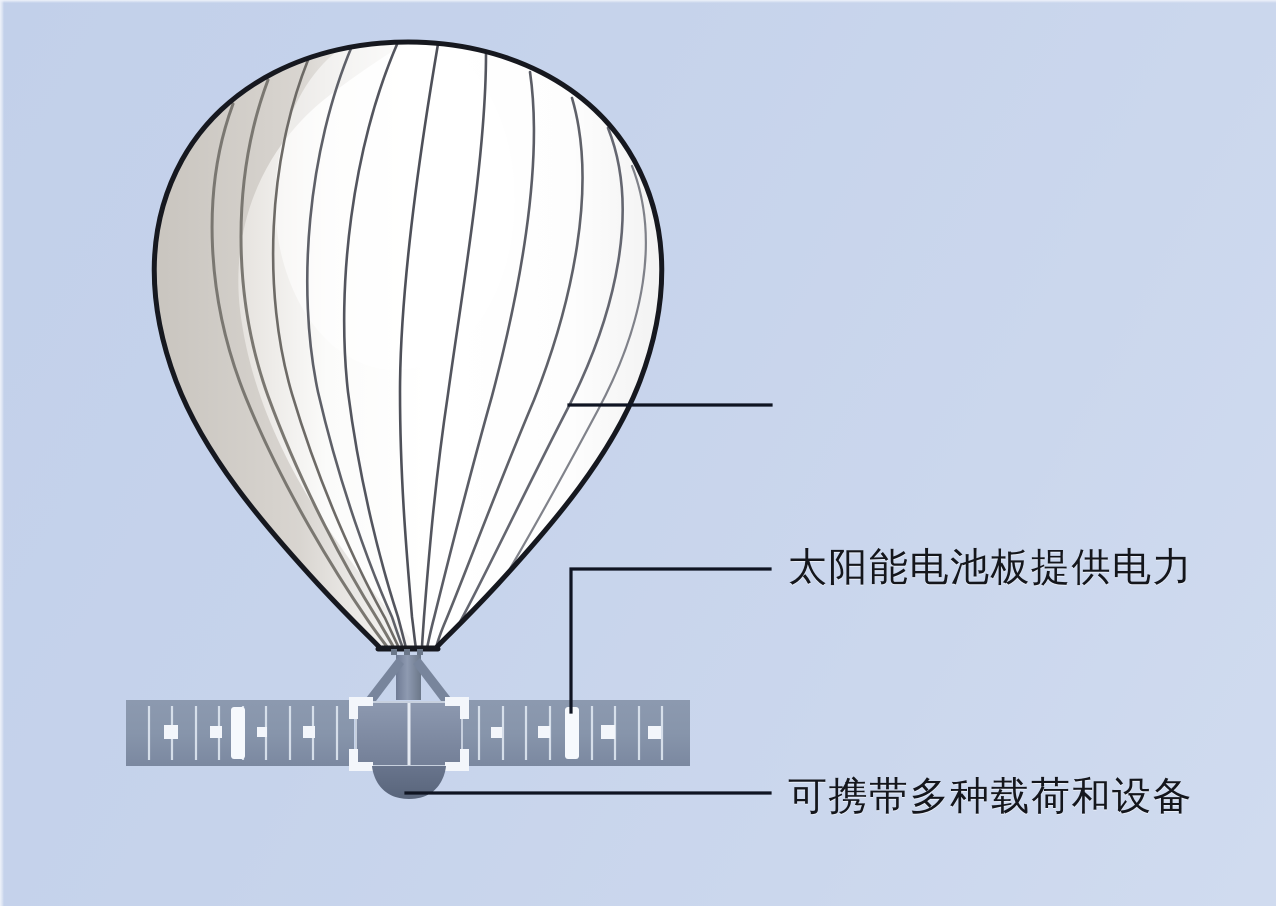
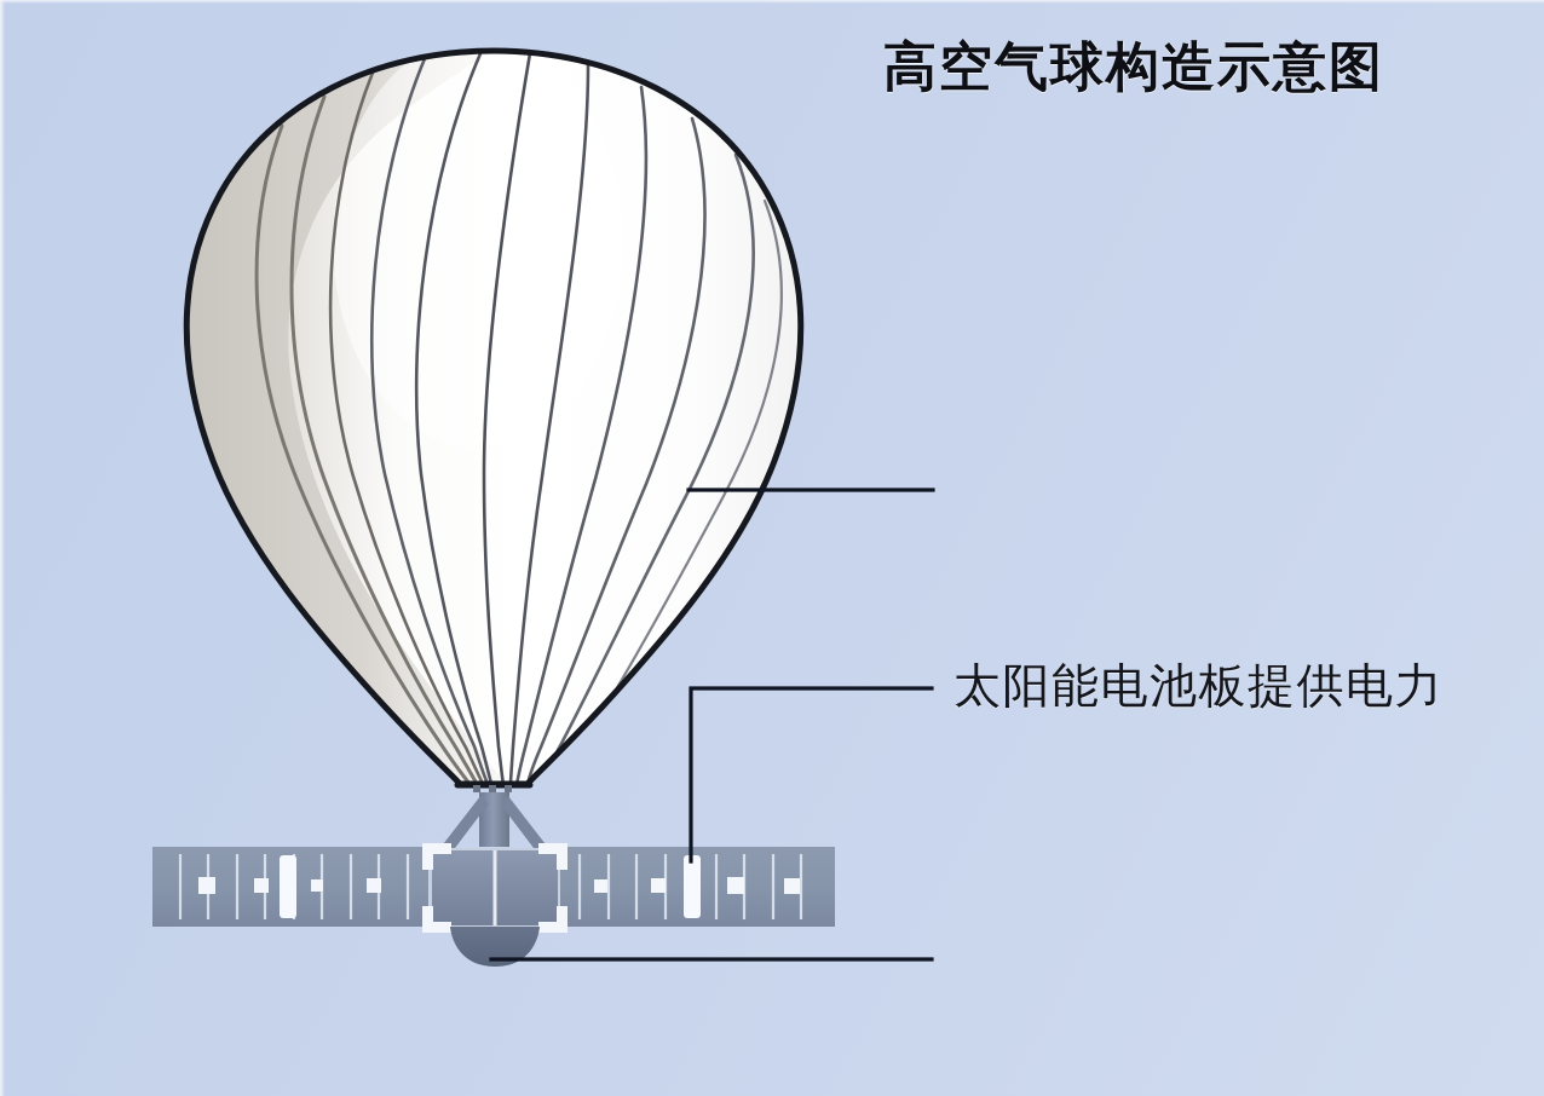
+ 高空气球构造示意图
  太阳能电池板提供电力
- 可携带多种载荷和设备
